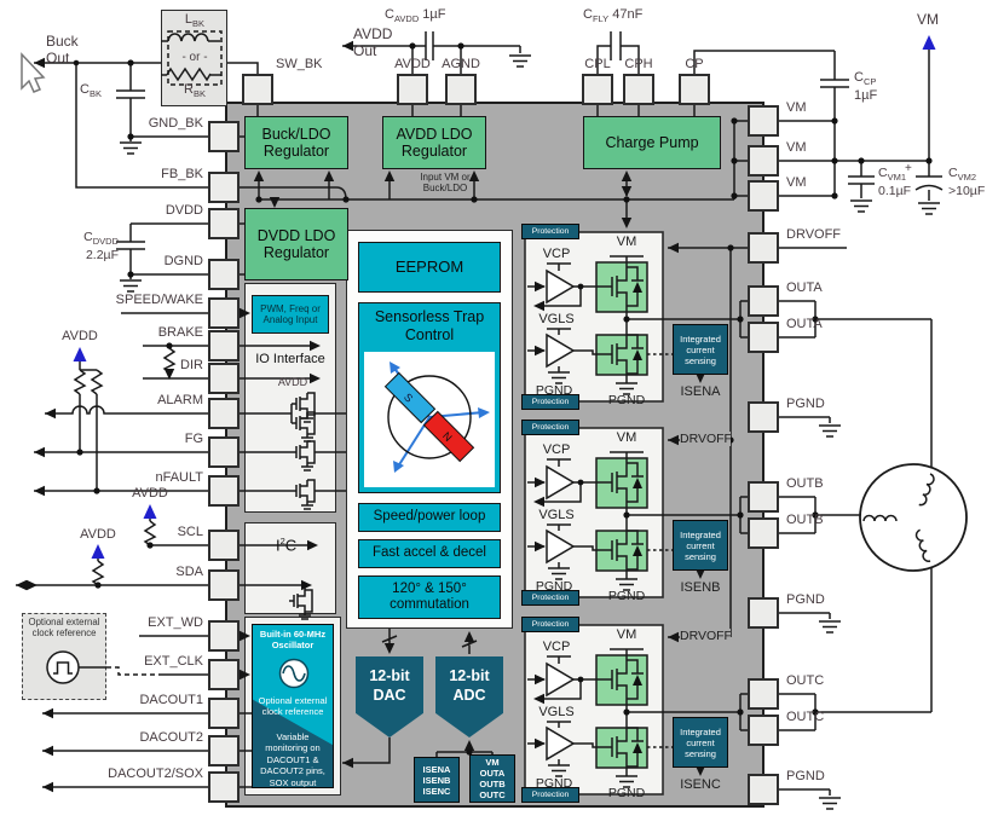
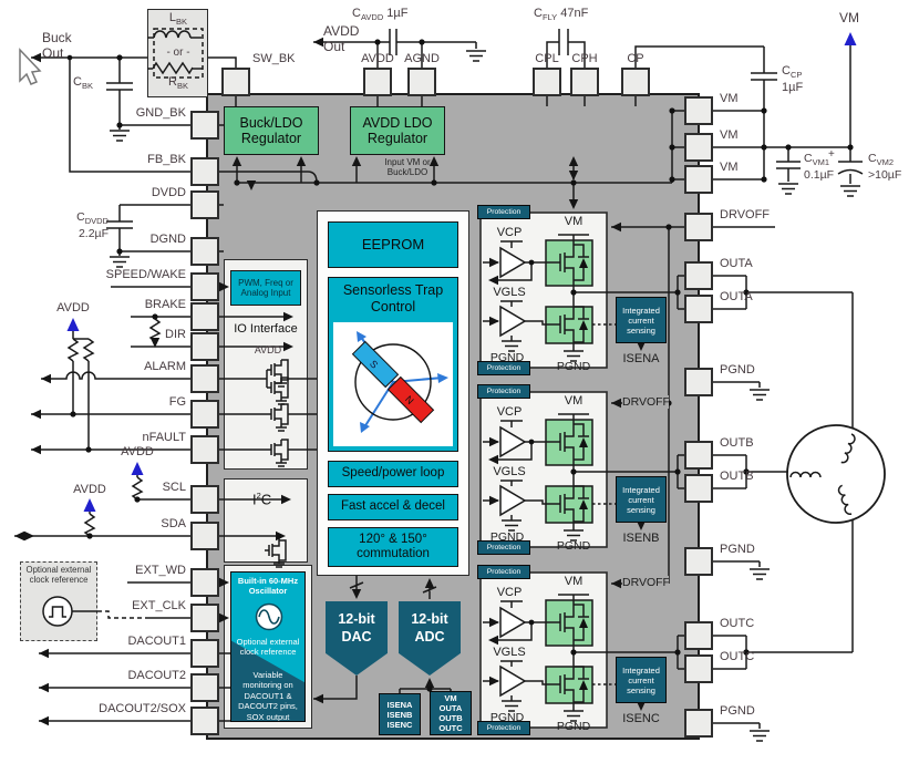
  SW_BK
  AVDD
  AGND
  CPL
  CPH
  CP
  GND_BK
  FB_BK
  DVDD
  DGND
  SPEED/WAKE
  BRAKE
  DIR
  ALARM
  FG
  nFAULT
  SCL
  SDA
  EXT_WD
  EXT_CLK
  DACOUT1
  DACOUT2
  DACOUT2/SOX
  VM
  VM
  VM
  DRVOFF
  OUTA
  OUTA
  PGND
  OUTB
  OUTB
  PGND
  OUTC
  OUTC
  PGND
  Buck
  Out
  LBK
  - or -
  RBK
  CBK
  CAVDD 1µF
  AVDD
  Out
  CFLY 47nF
  VM
  CCP
  1µF
  CVM1
  0.1µF
  +
  CVM2
  >10µF
  CDVDD
  2.2µF
  AVDD
  AVDD
  AVDD
  Optional external
  clock reference
  Input VM or
  Buck/LDO
  Buck/LDO Regulator
  AVDD LDO Regulator
- Charge Pump
- DVDD LDO Regulator
  PWM, Freq or Analog Input
  IO Interface
  AVDD
  I2C
  EEPROM
  Sensorless Trap Control
  Speed/power loop
  Fast accel & decel
  120° & 150° commutation
  12-bit
  DAC
  12-bit
  ADC
  ISENA
  ISENB
  ISENC
  VM
  OUTA
  OUTB
  OUTC
  Built-in 60-MHz Oscillator
  Optional external clock reference
  Variable monitoring on DACOUT1 & DACOUT2 pins, SOX output
  VM
  VCP
  VGLS
  PGND
  PGND
  Integrated current sensing
  ISENA
  VM
  VCP
  VGLS
  PGND
  PGND
  Integrated current sensing
  ISENB
  DRVOFF
  VM
  VCP
  VGLS
  PGND
  PGND
  Integrated current sensing
  ISENC
  DRVOFF
